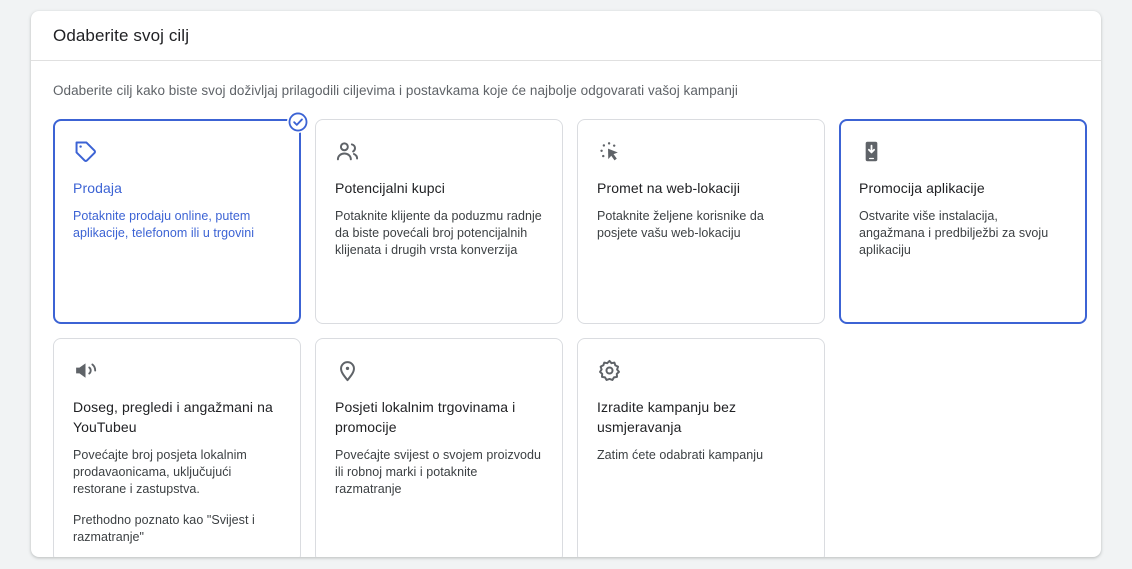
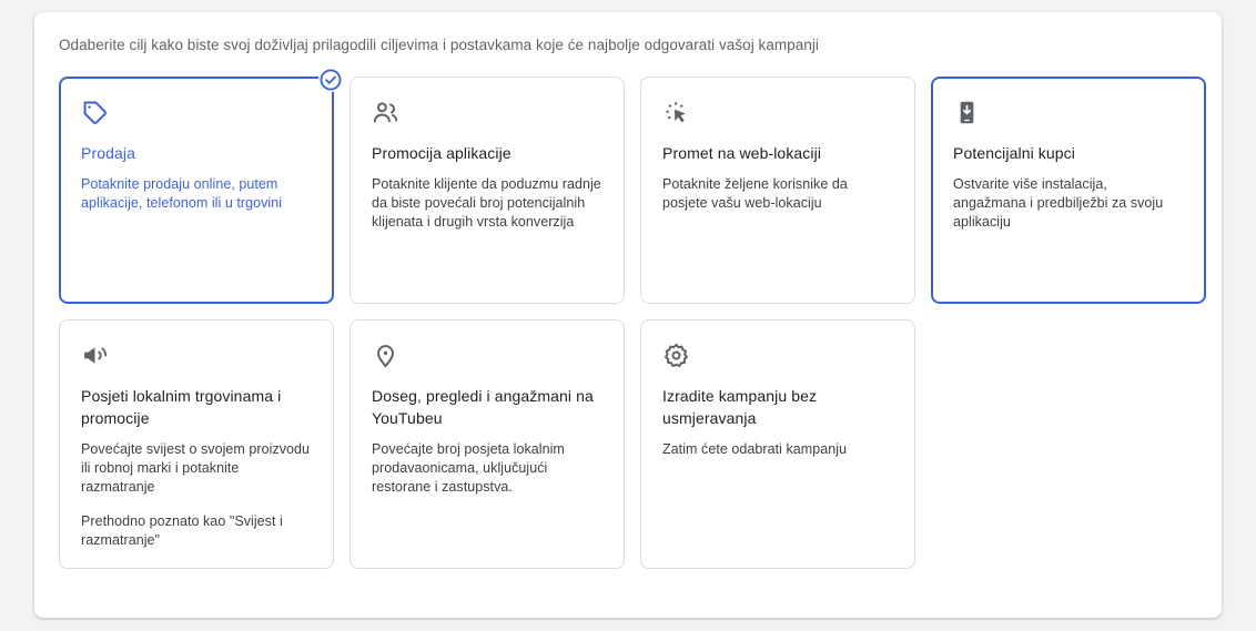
- Odaberite svoj cilj
  Odaberite cilj kako biste svoj doživljaj prilagodili ciljevima i postavkama koje će najbolje odgovarati vašoj kampanji
  Prodaja
  Potaknite prodaju online, putem aplikacije, telefonom ili u trgovini
- Potencijalni kupci
+ Promocija aplikacije
  Potaknite klijente da poduzmu radnje da biste povećali broj potencijalnih klijenata i drugih vrsta konverzija
  Promet na web-lokaciji
  Potaknite željene korisnike da posjete vašu web-lokaciju
- Promocija aplikacije
+ Potencijalni kupci
  Ostvarite više instalacija, angažmana i predbilježbi za svoju aplikaciju
- Doseg, pregledi i angažmani na YouTubeu
+ Posjeti lokalnim trgovinama i promocije
- Povećajte broj posjeta lokalnim prodavaonicama, uključujući restorane i zastupstva.
+ Povećajte svijest o svojem proizvodu ili robnoj marki i potaknite razmatranje
  Prethodno poznato kao "Svijest i razmatranje"
- Posjeti lokalnim trgovinama i promocije
+ Doseg, pregledi i angažmani na YouTubeu
- Povećajte svijest o svojem proizvodu ili robnoj marki i potaknite razmatranje
+ Povećajte broj posjeta lokalnim prodavaonicama, uključujući restorane i zastupstva.
  Izradite kampanju bez usmjeravanja
  Zatim ćete odabrati kampanju
